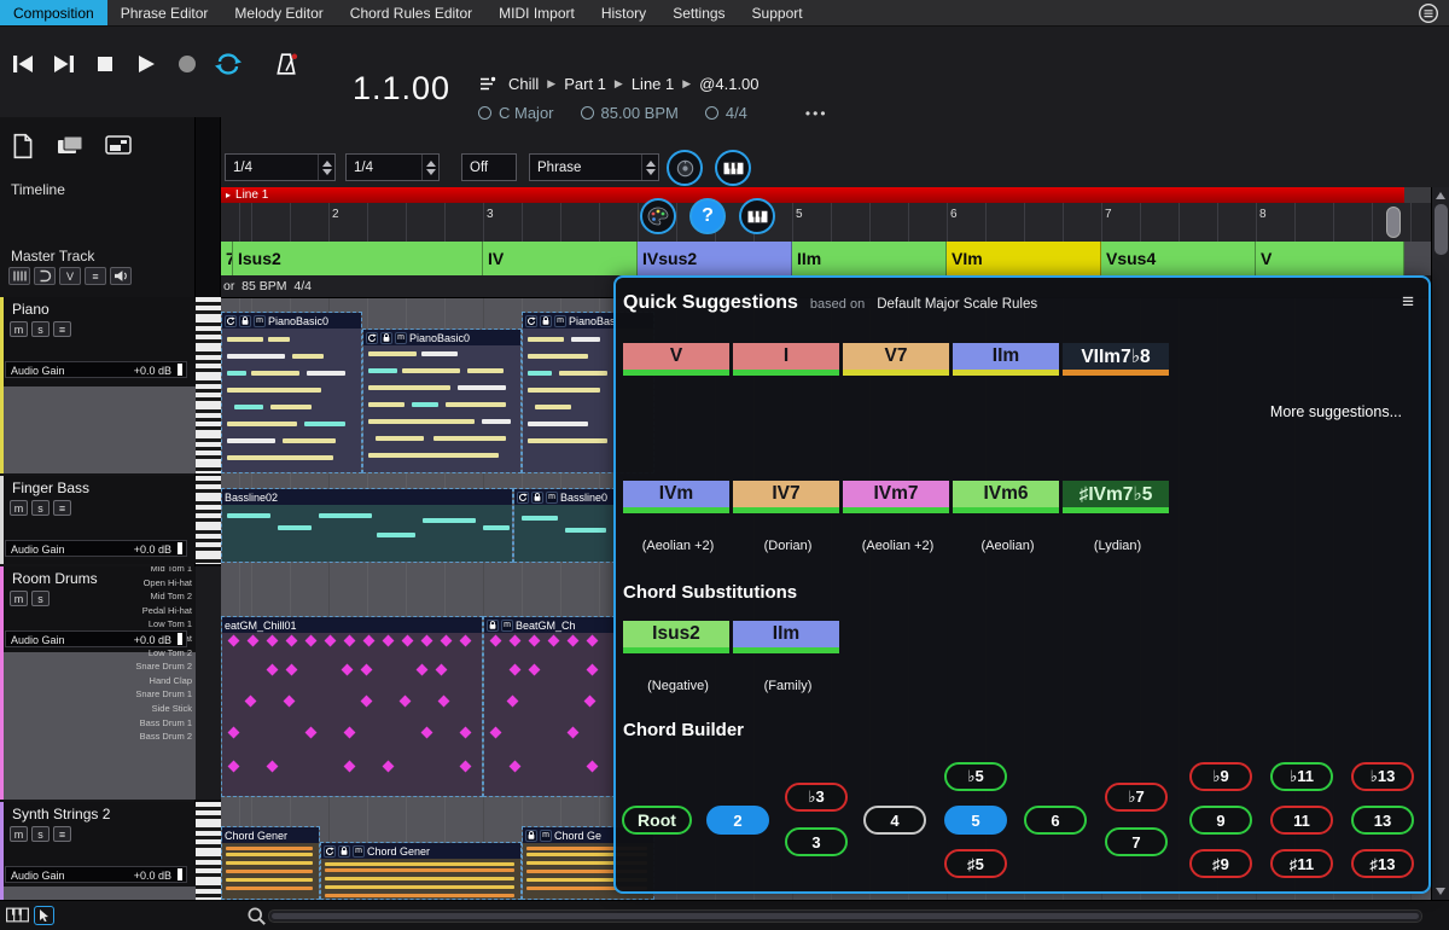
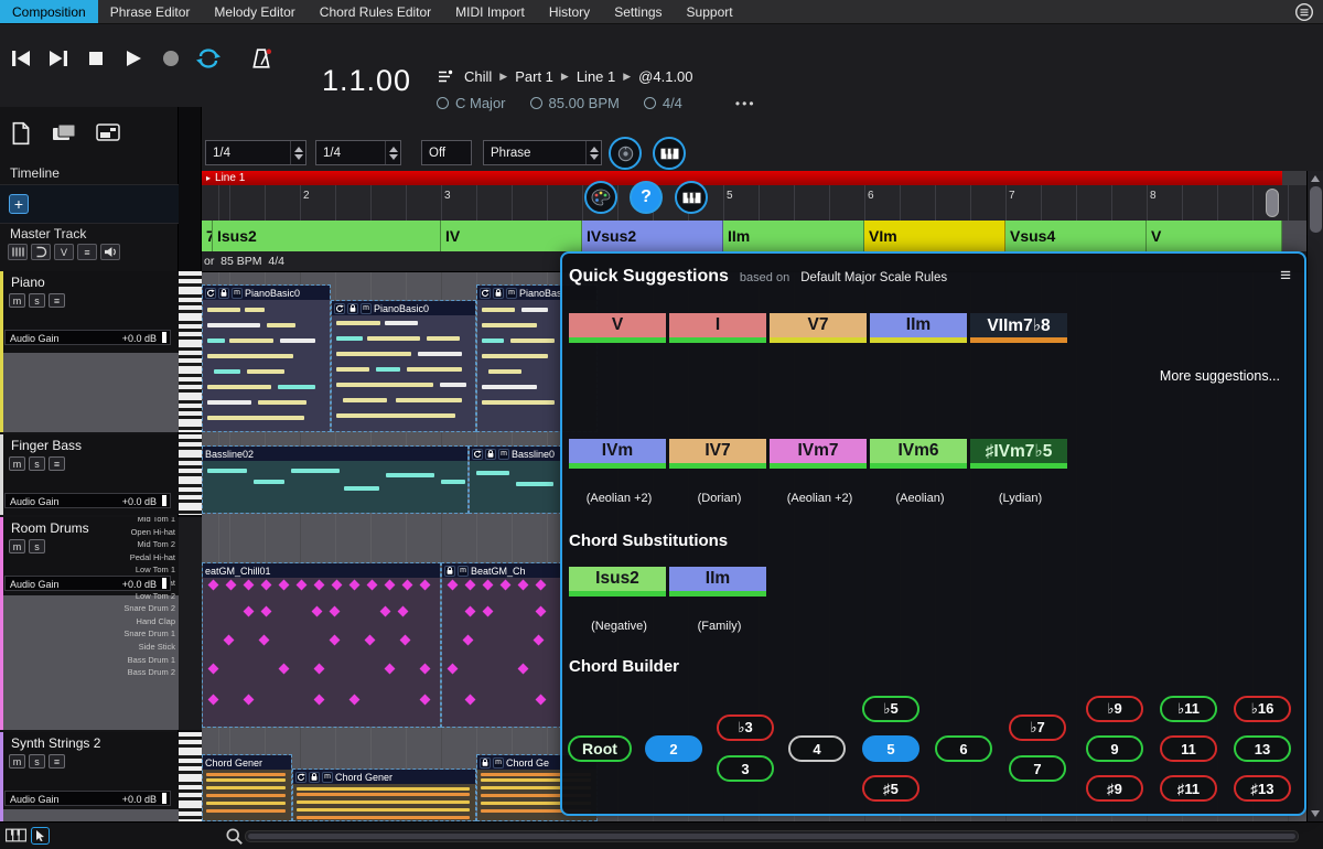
  Composition
  Phrase Editor
  Melody Editor
  Chord Rules Editor
  MIDI Import
  History
  Settings
  Support
  1.1.00
  Chill
  ▶
  Part 1
  ▶
  Line 1
  ▶
  @4.1.00
  C Major
  85.00 BPM
  4/4
  •••
  Timeline
+ +
  Master Track
  V
  ≡
  Piano
  m
  s
  ≡
  Audio Gain
  +0.0 dB
  Finger Bass
  m
  s
  ≡
  Audio Gain
  +0.0 dB
  Room Drums
  m
  s
  Mid Tom 1
  Open Hi-hat
  Mid Tom 2
  Pedal Hi-hat
  Low Tom 1
  Low Tom 2
  Snare Drum 2
  Hand Clap
  Snare Drum 1
  Side Stick
  Bass Drum 1
  Bass Drum 2
  Audio Gain
  +0.0 dB
  Synth Strings 2
  m
  s
  ≡
  Audio Gain
  +0.0 dB
  1/4
  1/4
  Off
  Phrase
  ?
  ▸
  Line 1
  2
  3
  5
  6
  7
  8
  7
  Isus2
  IV
  IVsus2
  IIm
  VIm
  Vsus4
  V
  or 85 BPM 4/4
  PianoBasic0
  PianoBasic0
  PianoBa
  Bassline02
  Bassline0
  eatGM_Chill01
  BeatGM_Ch
  Chord Gener
  Chord Gener
  Chord Ge
  Quick Suggestions
  based on
  Default Major Scale Rules
  ≡
  V
  I
  V7
  IIm
  VIIm7♭8
  More suggestions...
  IVm
  IV7
  IVm7
  IVm6
  ♯IVm7♭5
  (Aeolian +2)
  (Dorian)
  (Aeolian +2)
  (Aeolian)
  (Lydian)
  Chord Substitutions
  Isus2
  IIm
  (Negative)
  (Family)
  Chord Builder
  Root
  2
  ♭3
  3
  4
  ♭5
  5
  ♯5
  6
  ♭7
  7
  ♭9
  9
  ♯9
  ♭11
  11
  ♯11
- ♭13
+ ♭16
  13
  ♯13
